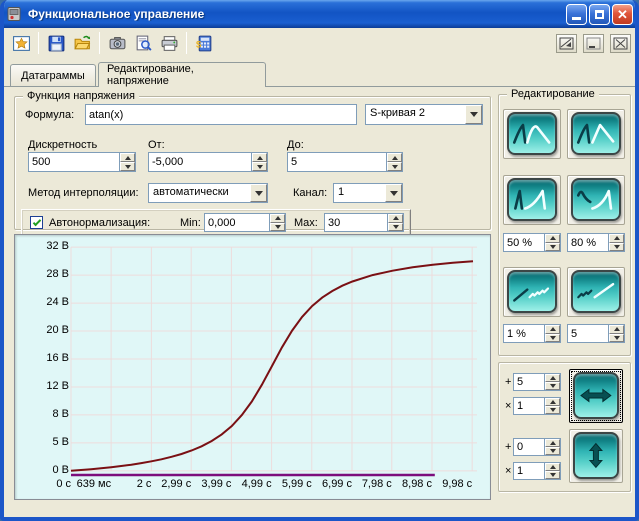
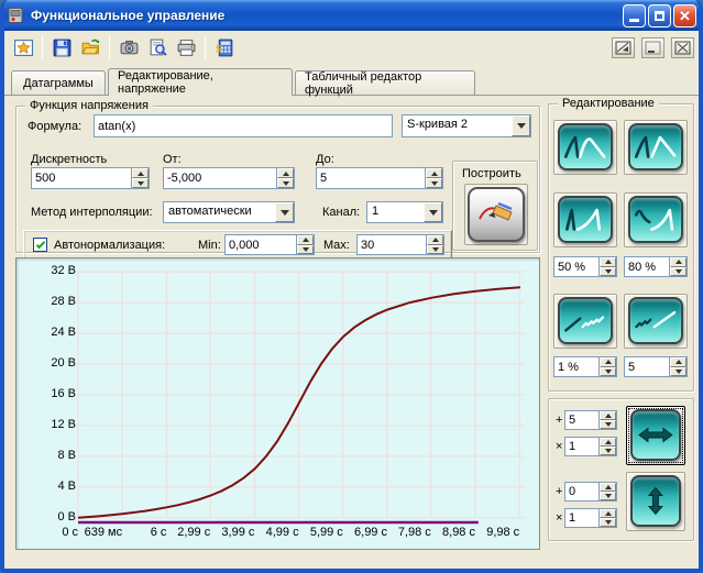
  Функциональное управление
  ✕
  $
  Датаграммы
  Редактирование, напряжение
+ Табличный редактор функций
  Функция напряжения
  Формула:
  atan(x)
  S-кривая 2
  Дискретность
  От:
  До:
  500
  -5,000
  5
  Метод интерполяции:
  автоматически
  Канал:
  1
  Автонормализация:
  Min:
  0,000
  Max:
  30
+ Построить
  0 с
  639 мс
- 2 с
+ 6 с
  2,99 с
  3,99 с
  4,99 с
  5,99 с
  6,99 с
  7,98 с
  8,98 с
  9,98 с
  32 В
  28 В
  24 В
  20 В
  16 В
  12 В
  8 В
- 5 В
+ 4 В
  0 В
  Редактирование
  50 %
  80 %
  1 %
  5
  +
  5
  ×
  1
  +
  0
  ×
  1
